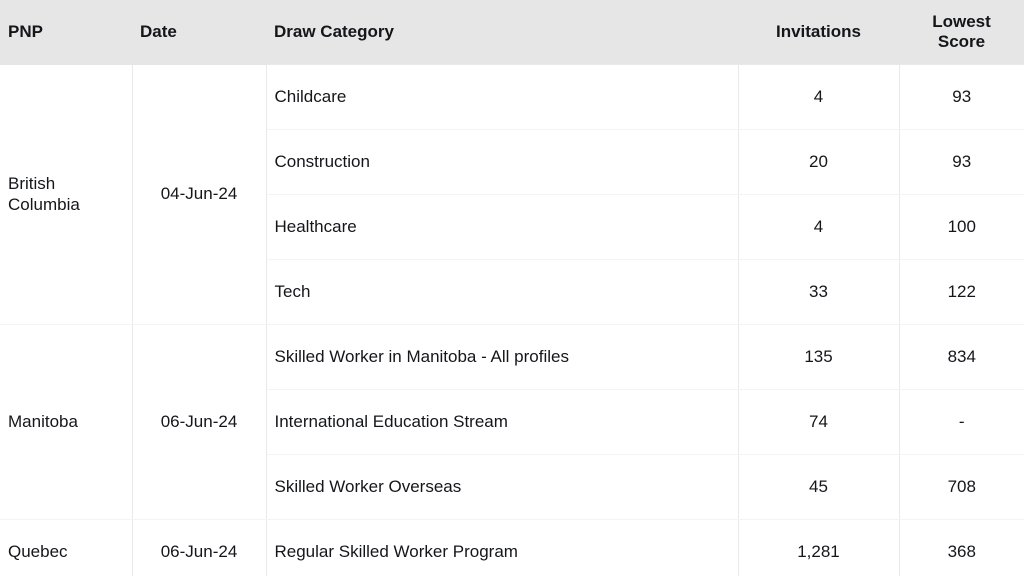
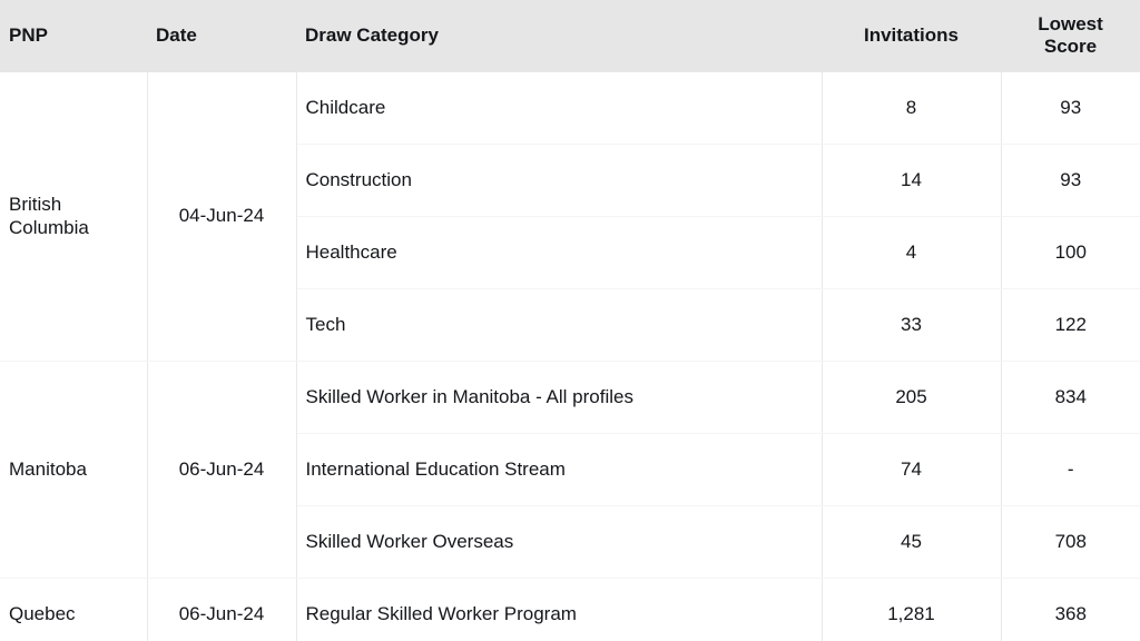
  PNP	Date	Draw Category	Invitations	Lowest Score
- British Columbia	04-Jun-24	Childcare	4	93
+ British Columbia	04-Jun-24	Childcare	8	93
- Construction	20	93
+ Construction	14	93
  Healthcare	4	100
  Tech	33	122
- Manitoba	06-Jun-24	Skilled Worker in Manitoba - All profiles	135	834
+ Manitoba	06-Jun-24	Skilled Worker in Manitoba - All profiles	205	834
  International Education Stream	74	-
  Skilled Worker Overseas	45	708
  Quebec	06-Jun-24	Regular Skilled Worker Program	1,281	368
